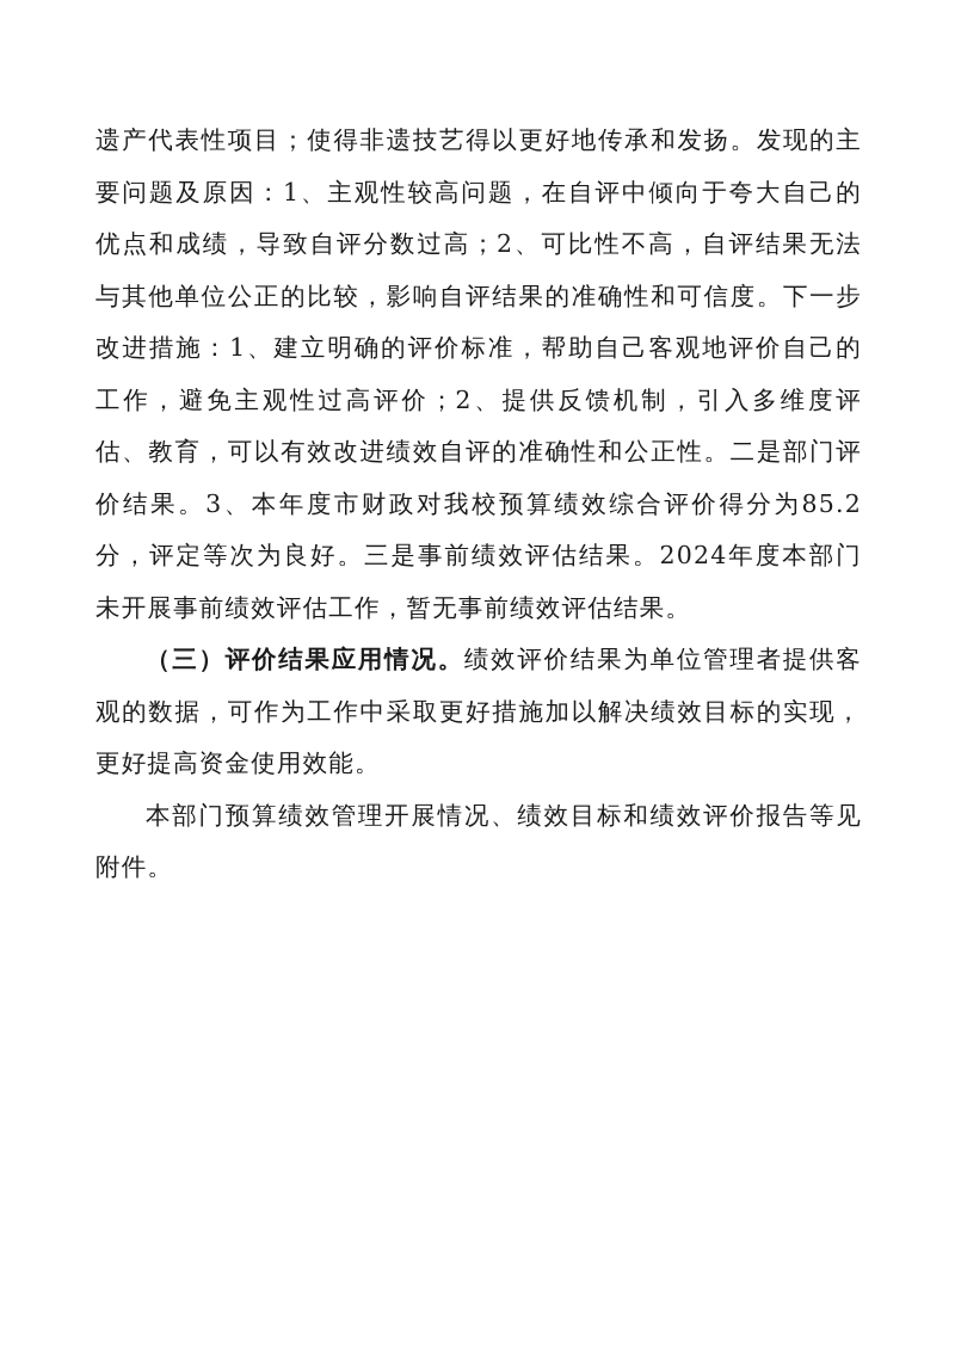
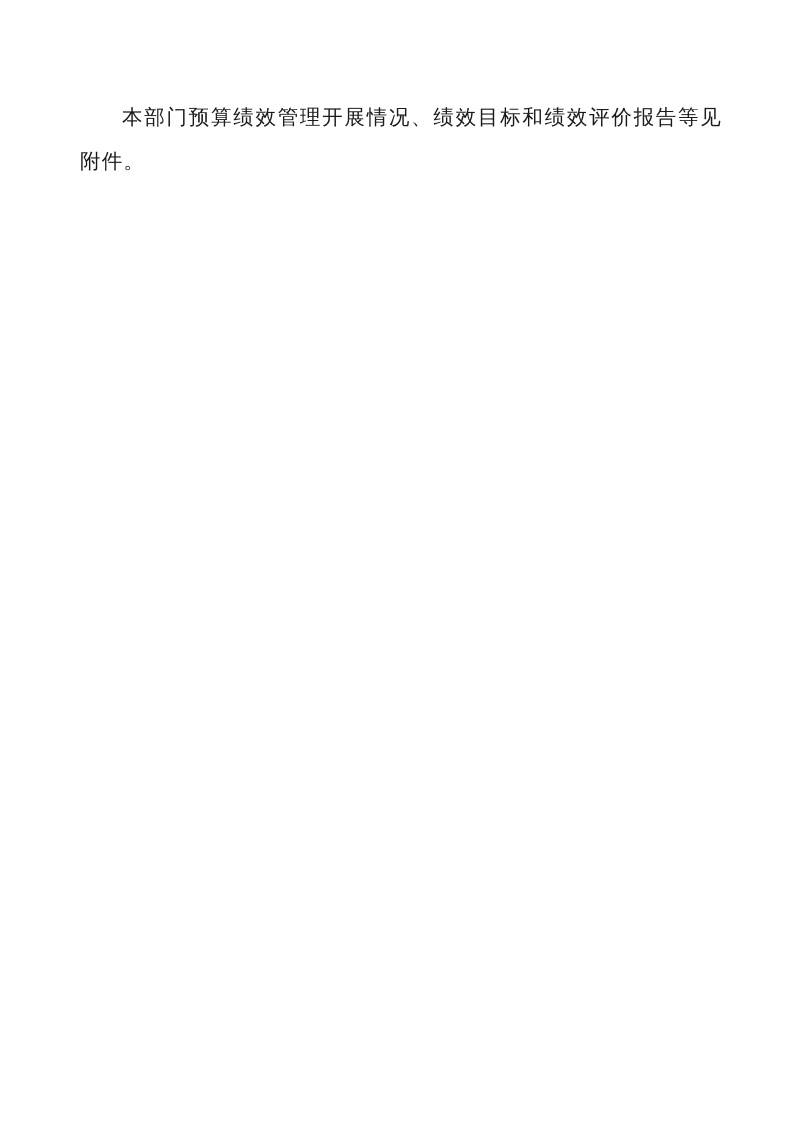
- 遗产代表性项目；使得非遗技艺得以更好地传承和发扬。发现的主要问题及原因：1、主观性较高问题，在自评中倾向于夸大自己的优点和成绩，导致自评分数过高；2、可比性不高，自评结果无法与其他单位公正的比较，影响自评结果的准确性和可信度。下一步改进措施：1、建立明确的评价标准，帮助自己客观地评价自己的工作，避免主观性过高评价；2、提供反馈机制，引入多维度评估、教育，可以有效改进绩效自评的准确性和公正性。二是部门评价结果。3、本年度市财政对我校预算绩效综合评价得分为85.2分，评定等次为良好。三是事前绩效评估结果。2024年度本部门未开展事前绩效评估工作，暂无事前绩效评估结果。
- （三）评价结果应用情况。绩效评价结果为单位管理者提供客观的数据，可作为工作中采取更好措施加以解决绩效目标的实现，更好提高资金使用效能。
  本部门预算绩效管理开展情况、绩效目标和绩效评价报告等见附件。
